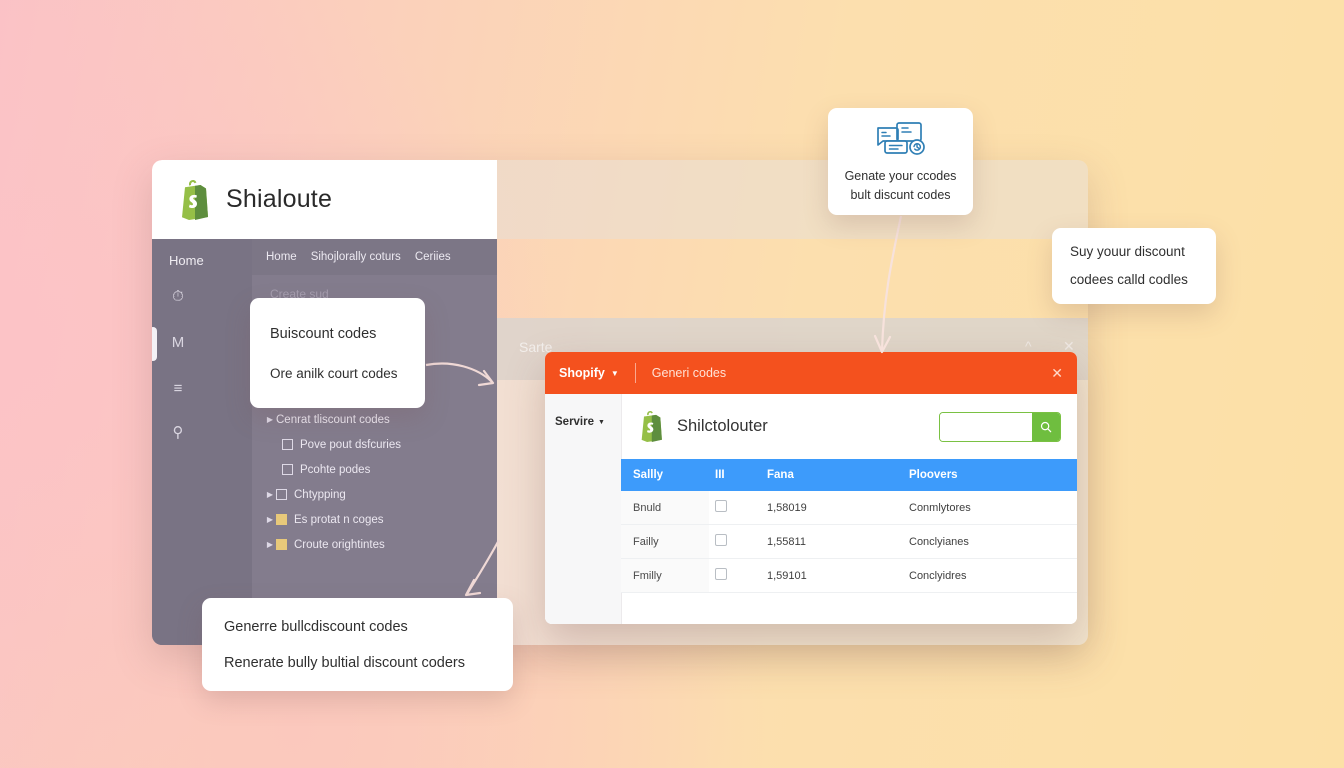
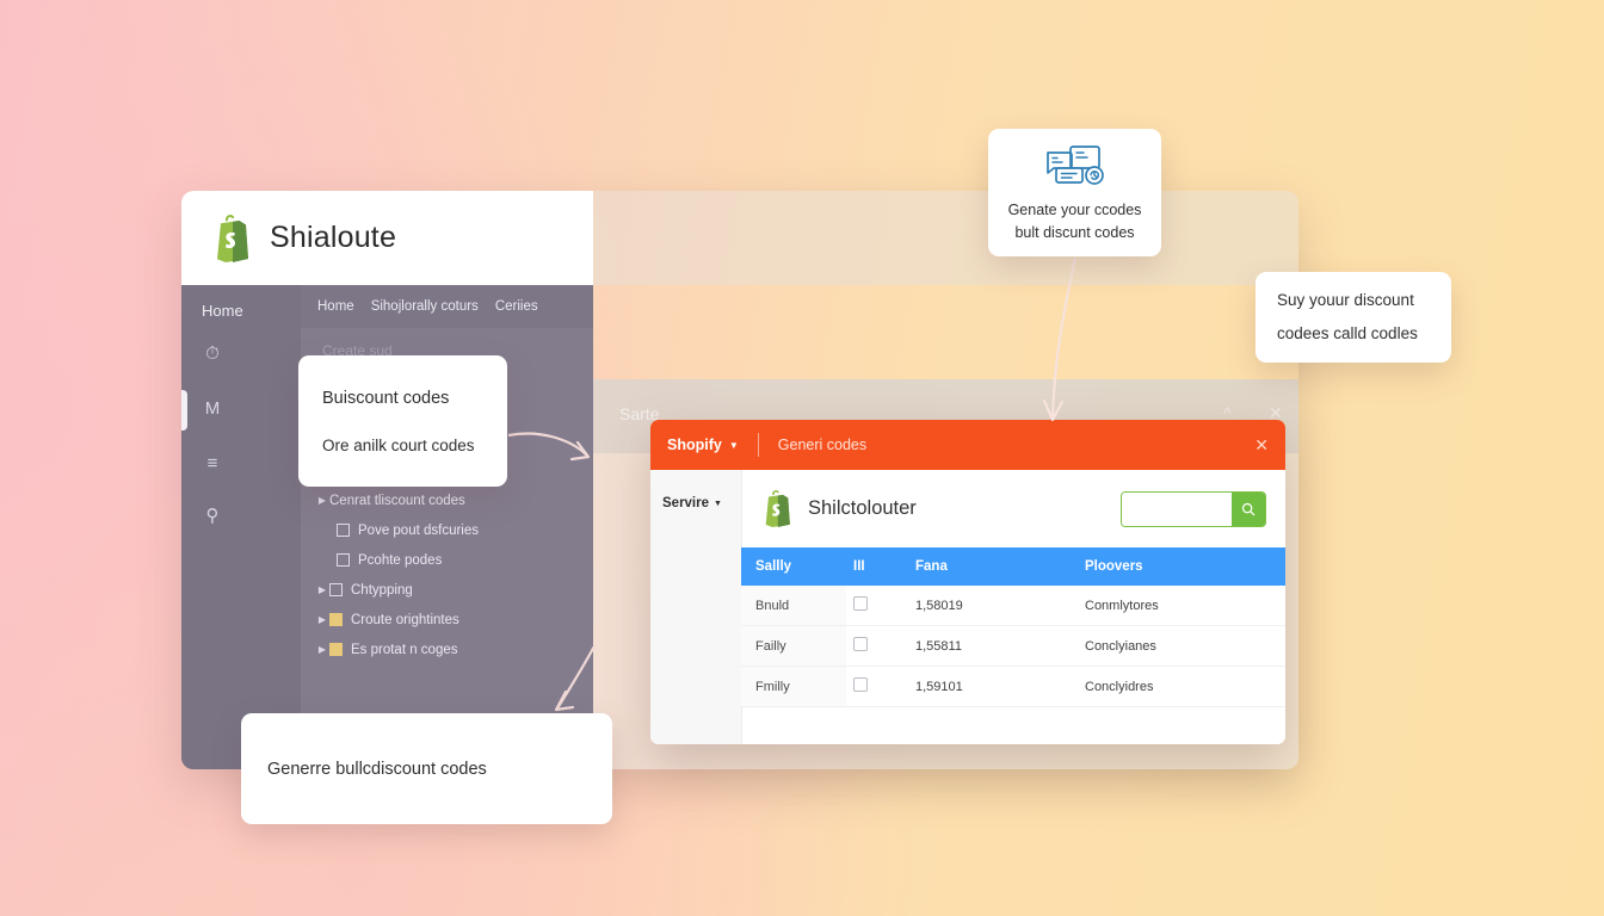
  Shialoute
  Home
  ⏱
  M
  ≡
  ⚲
  Home
  Sihojlorally coturs
  Ceriies
  Create sud
  ▶
  Cenrat tliscount codes
  Pove pout dsfcuries
  Pcohte podes
  ▶
  Chtypping
  ▶
- Es protat n coges
+ Croute orightintes
  ▶
- Croute orightintes
+ Es protat n coges
  Sarte
  ^
  ✕
  Shopify
  ▼
  Generi codes
  ✕
  Servire
  Shilctolouter
  Genate your ccodes
  bult discunt codes
  Suy youur discount
  codees calld codles
  Buiscount codes
  Ore anilk court codes
  Generre bullcdiscount codes
- Renerate bully bultial discount coders
